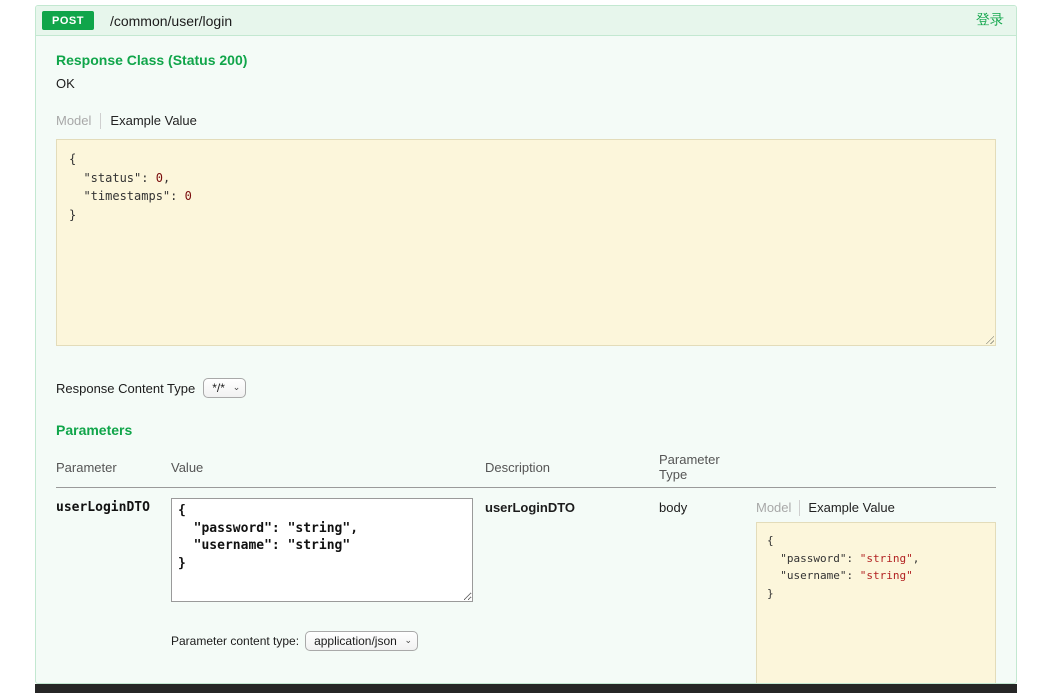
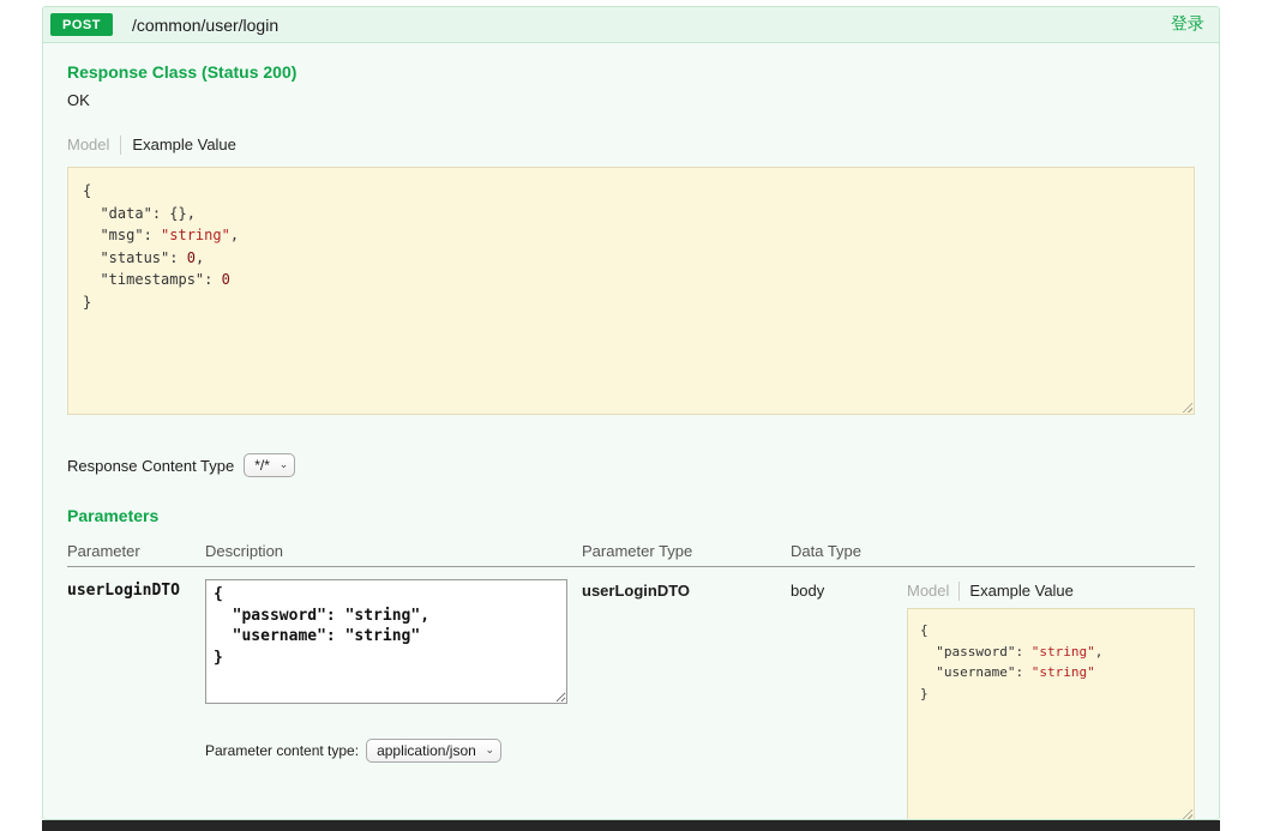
  POST
  /common/user/login
  登录
  Response Class (Status 200)
  OK
  Model
  Example Value
  {
+ "data": {},
+ "msg": "string",
  "status": 0,
  "timestamps": 0
  }
  Response Content Type
  */*
  ⌄
  Parameters
  Parameter
- Value
  Description
  Parameter Type
+ Data Type
  userLoginDTO
  {
  "password": "string",
  "username": "string"
  }
  Parameter content type:
  application/json
  ⌄
  userLoginDTO
  body
  Model
  Example Value
  {
  "password": "string",
  "username": "string"
  }
